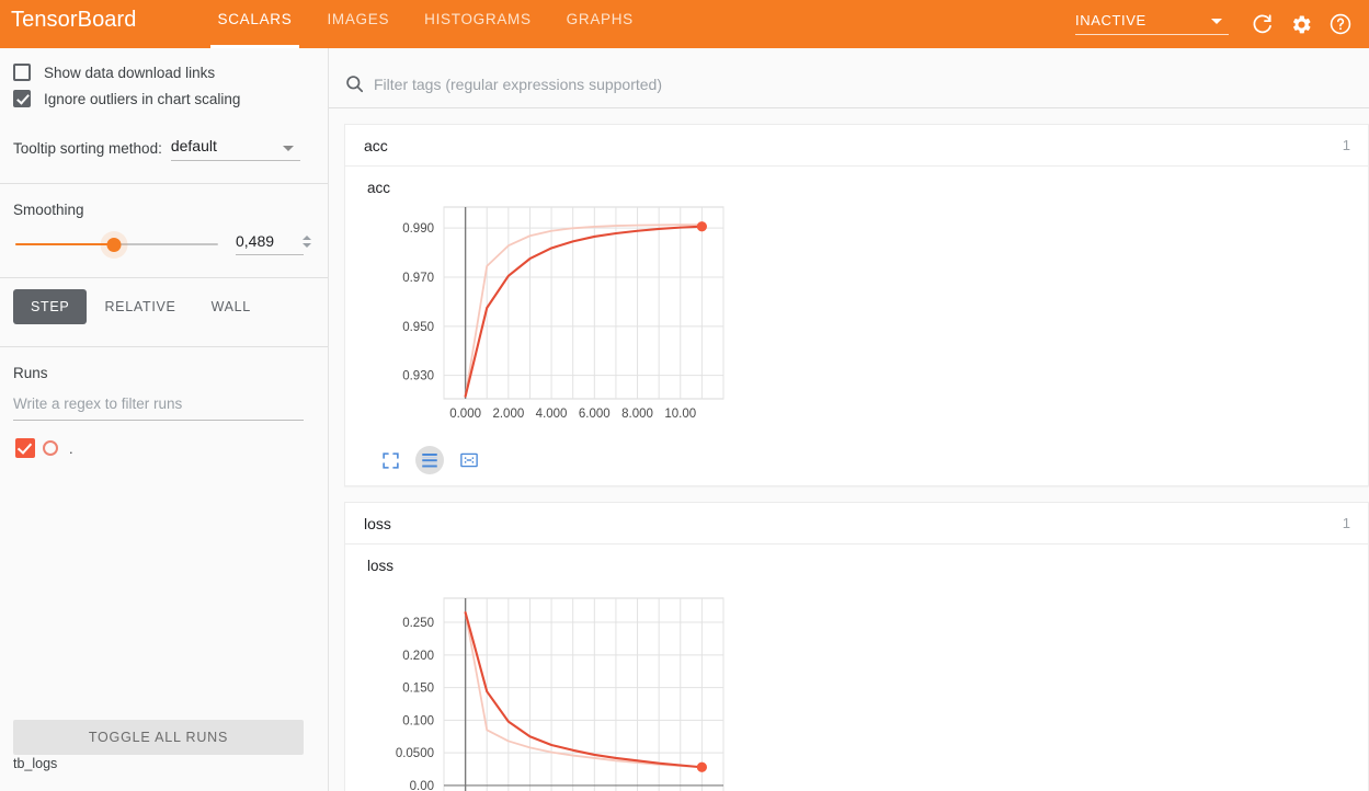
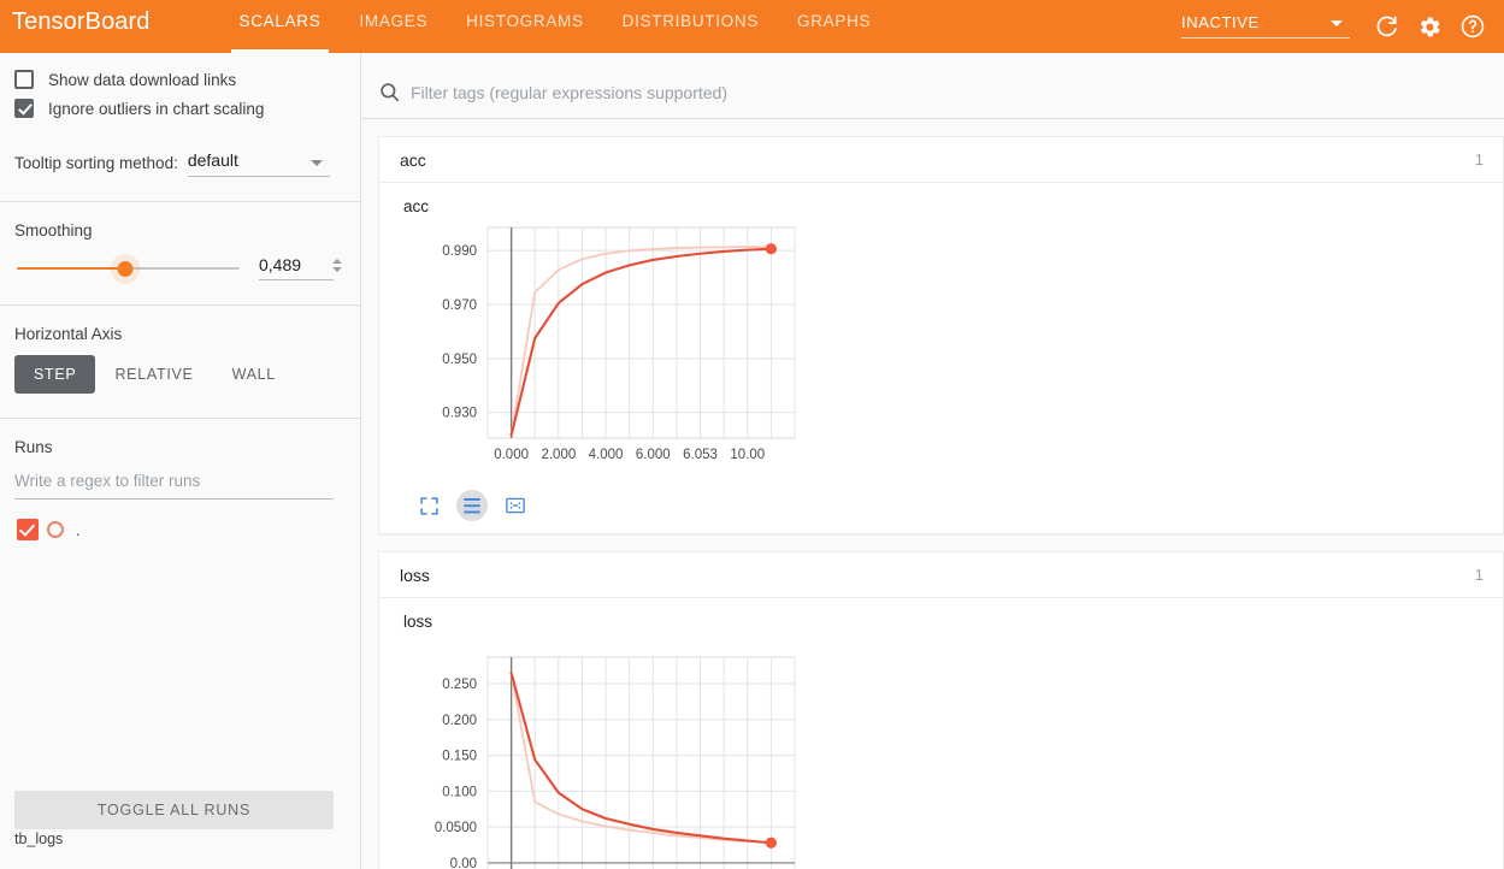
  TensorBoard
  SCALARS
  IMAGES
  HISTOGRAMS
+ DISTRIBUTIONS
  GRAPHS
  INACTIVE
  Show data download links
  Ignore outliers in chart scaling
  Tooltip sorting method:
  default
  Smoothing
  0,489
+ Horizontal Axis
  STEP
  RELATIVE
  WALL
  Runs
  Write a regex to filter runs
  .
  TOGGLE ALL RUNS
  tb_logs
  Filter tags (regular expressions supported)
  acc
  1
  acc
  0.930
  0.950
  0.970
  0.990
  0.000
  2.000
  4.000
  6.000
- 8.000
+ 6.053
  10.00
  loss
  1
  loss
  0.250
  0.200
  0.150
  0.100
  0.0500
  0.00
